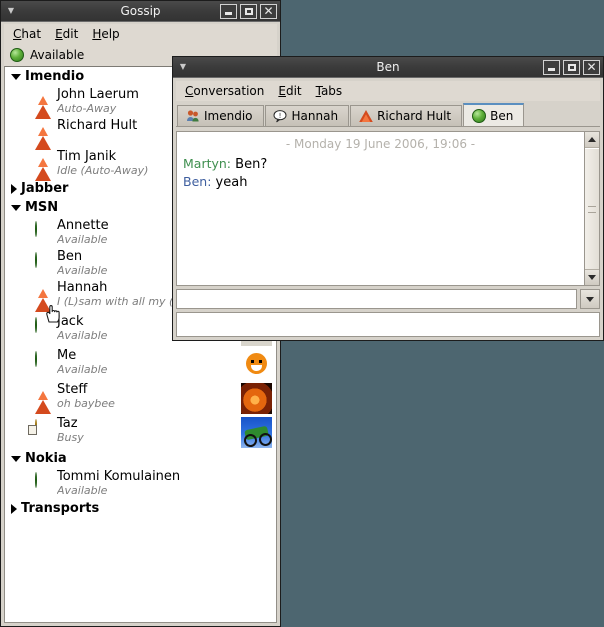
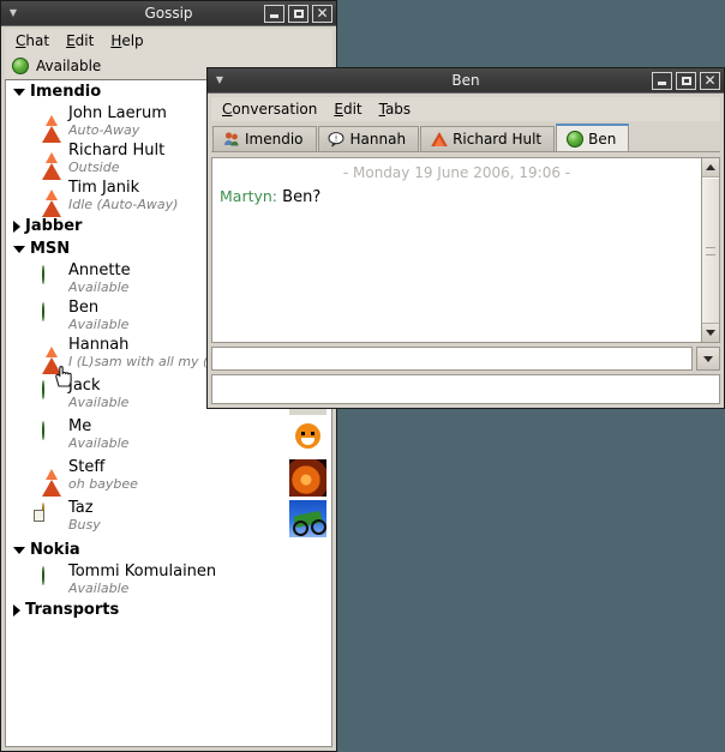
  ▼
  Gossip
  ✕
  Chat
  Edit
  Help
  Available
  Imendio
  John Laerum
  Auto-Away
  Richard Hult
+ Outside
  Tim Janik
  Idle (Auto-Away)
  Jabber
  MSN
  Annette
  Available
  Ben
  Available
  Hannah
  Jack
  Available
  Me
  Available
  Steff
  oh baybee
  Taz
  Busy
  Nokia
  Tommi Komulainen
  Available
  Transports
  ▼
  Ben
  ✕
  Conversation
  Edit
  Tabs
  Imendio
  !
  Hannah
  Richard Hult
  Ben
  - Monday 19 June 2006, 19:06 -
  Martyn: Ben?
- Ben: yeah
